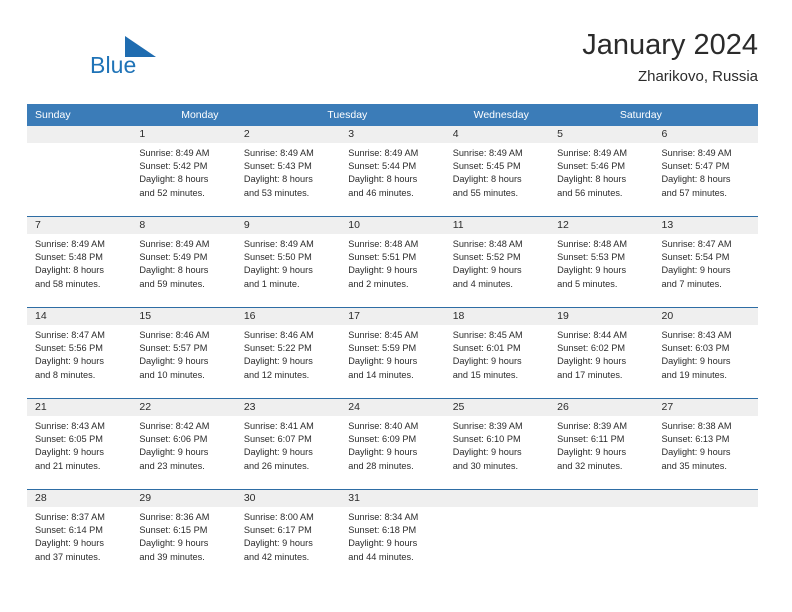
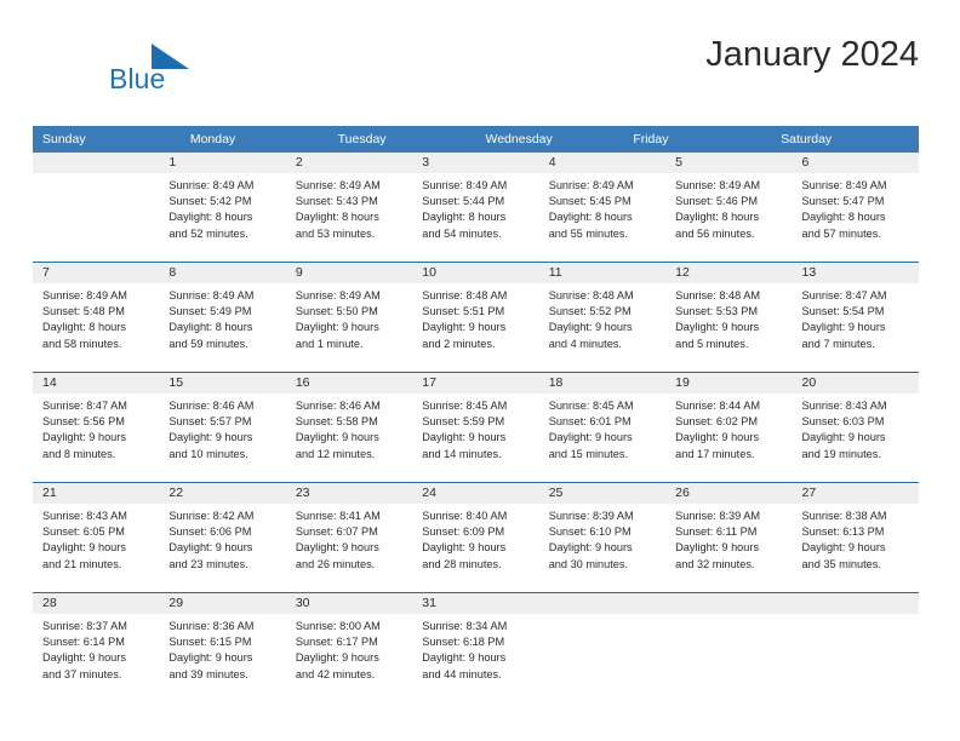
  Blue
  January 2024
- Zharikovo, Russia
  Sunday
  Monday
  Tuesday
  Wednesday
+ Friday
  Saturday
  1
  Sunrise: 8:49 AM
  Sunset: 5:42 PM
  Daylight: 8 hours
  and 52 minutes.
  2
  Sunrise: 8:49 AM
  Sunset: 5:43 PM
  Daylight: 8 hours
  and 53 minutes.
  3
  Sunrise: 8:49 AM
  Sunset: 5:44 PM
  Daylight: 8 hours
- and 46 minutes.
+ and 54 minutes.
  4
  Sunrise: 8:49 AM
  Sunset: 5:45 PM
  Daylight: 8 hours
  and 55 minutes.
  5
  Sunrise: 8:49 AM
  Sunset: 5:46 PM
  Daylight: 8 hours
  and 56 minutes.
  6
  Sunrise: 8:49 AM
  Sunset: 5:47 PM
  Daylight: 8 hours
  and 57 minutes.
  7
  Sunrise: 8:49 AM
  Sunset: 5:48 PM
  Daylight: 8 hours
  and 58 minutes.
  8
  Sunrise: 8:49 AM
  Sunset: 5:49 PM
  Daylight: 8 hours
  and 59 minutes.
  9
  Sunrise: 8:49 AM
  Sunset: 5:50 PM
  Daylight: 9 hours
  and 1 minute.
  10
  Sunrise: 8:48 AM
  Sunset: 5:51 PM
  Daylight: 9 hours
  and 2 minutes.
  11
  Sunrise: 8:48 AM
  Sunset: 5:52 PM
  Daylight: 9 hours
  and 4 minutes.
  12
  Sunrise: 8:48 AM
  Sunset: 5:53 PM
  Daylight: 9 hours
  and 5 minutes.
  13
  Sunrise: 8:47 AM
  Sunset: 5:54 PM
  Daylight: 9 hours
  and 7 minutes.
  14
  Sunrise: 8:47 AM
  Sunset: 5:56 PM
  Daylight: 9 hours
  and 8 minutes.
  15
  Sunrise: 8:46 AM
  Sunset: 5:57 PM
  Daylight: 9 hours
  and 10 minutes.
  16
  Sunrise: 8:46 AM
- Sunset: 5:22 PM
+ Sunset: 5:58 PM
  Daylight: 9 hours
  and 12 minutes.
  17
  Sunrise: 8:45 AM
  Sunset: 5:59 PM
  Daylight: 9 hours
  and 14 minutes.
  18
  Sunrise: 8:45 AM
  Sunset: 6:01 PM
  Daylight: 9 hours
  and 15 minutes.
  19
  Sunrise: 8:44 AM
  Sunset: 6:02 PM
  Daylight: 9 hours
  and 17 minutes.
  20
  Sunrise: 8:43 AM
  Sunset: 6:03 PM
  Daylight: 9 hours
  and 19 minutes.
  21
  Sunrise: 8:43 AM
  Sunset: 6:05 PM
  Daylight: 9 hours
  and 21 minutes.
  22
  Sunrise: 8:42 AM
  Sunset: 6:06 PM
  Daylight: 9 hours
  and 23 minutes.
  23
  Sunrise: 8:41 AM
  Sunset: 6:07 PM
  Daylight: 9 hours
  and 26 minutes.
  24
  Sunrise: 8:40 AM
  Sunset: 6:09 PM
  Daylight: 9 hours
  and 28 minutes.
  25
  Sunrise: 8:39 AM
  Sunset: 6:10 PM
  Daylight: 9 hours
  and 30 minutes.
  26
  Sunrise: 8:39 AM
  Sunset: 6:11 PM
  Daylight: 9 hours
  and 32 minutes.
  27
  Sunrise: 8:38 AM
  Sunset: 6:13 PM
  Daylight: 9 hours
  and 35 minutes.
  28
  Sunrise: 8:37 AM
  Sunset: 6:14 PM
  Daylight: 9 hours
  and 37 minutes.
  29
  Sunrise: 8:36 AM
  Sunset: 6:15 PM
  Daylight: 9 hours
  and 39 minutes.
  30
  Sunrise: 8:00 AM
  Sunset: 6:17 PM
  Daylight: 9 hours
  and 42 minutes.
  31
  Sunrise: 8:34 AM
  Sunset: 6:18 PM
  Daylight: 9 hours
  and 44 minutes.
